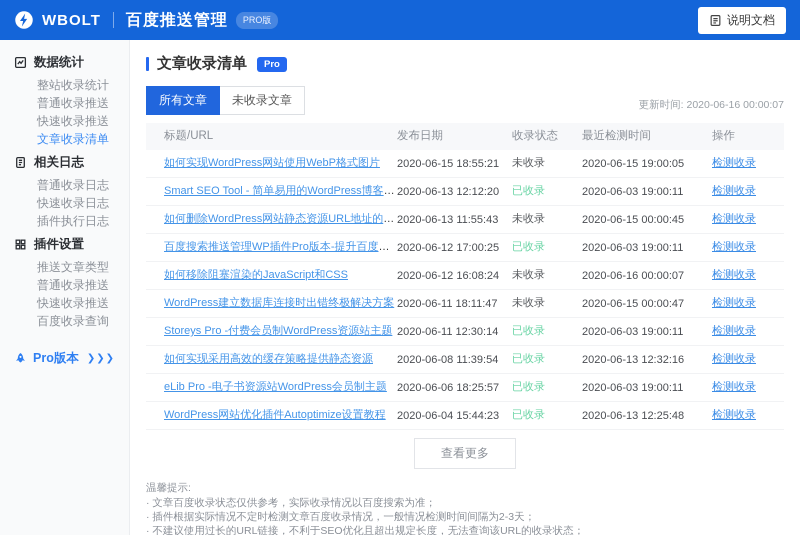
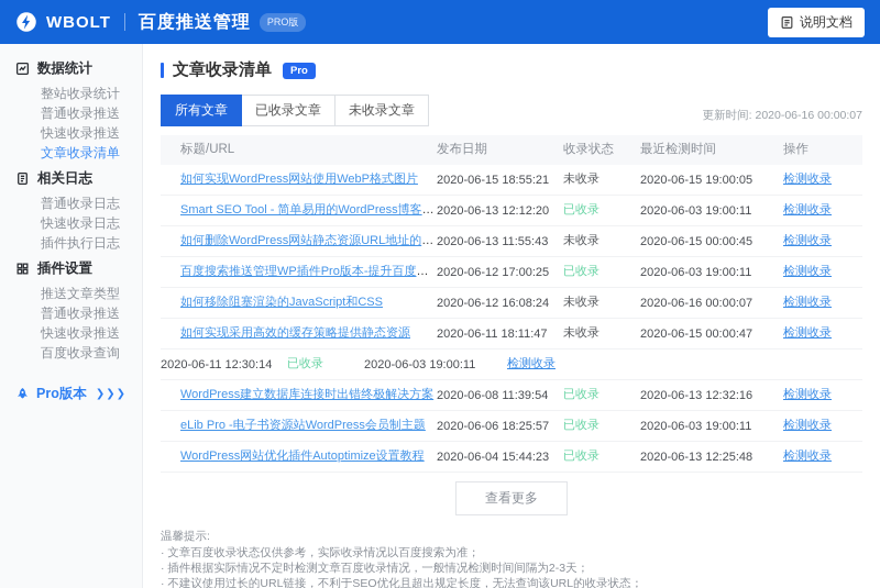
  WBOLT
  百度推送管理
  PRO版
  说明文档
  数据统计
  整站收录统计
  普通收录推送
  快速收录推送
  文章收录清单
  相关日志
  普通收录日志
  快速收录日志
  插件执行日志
  插件设置
  推送文章类型
  普通收录推送
  快速收录推送
  百度收录查询
  Pro版本
  ❯❯❯
  文章收录清单
  Pro
  所有文章
+ 已收录文章
  未收录文章
  更新时间: 2020-06-16 00:00:07
  标题/URL
  发布日期
  收录状态
  最近检测时间
  操作
  如何实现WordPress网站使用WebP格式图片
  2020-06-15 18:55:21
  未收录
  2020-06-15 19:00:05
  检测收录
  Smart SEO Tool - 简单易用的WordPress博客SE
  2020-06-13 12:12:20
  已收录
  2020-06-03 19:00:11
  检测收录
  如何删除WordPress网站静态资源URL地址的查
  2020-06-13 11:55:43
  未收录
  2020-06-15 00:00:45
  检测收录
  百度搜索推送管理WP插件Pro版本-提升百度收录
  2020-06-12 17:00:25
  已收录
  2020-06-03 19:00:11
  检测收录
  如何移除阻塞渲染的JavaScript和CSS
  2020-06-12 16:08:24
  未收录
  2020-06-16 00:00:07
  检测收录
- WordPress建立数据库连接时出错终极解决方案
+ 如何实现采用高效的缓存策略提供静态资源
  2020-06-11 18:11:47
  未收录
  2020-06-15 00:00:47
  检测收录
- Storeys Pro -付费会员制WordPress资源站主题
  2020-06-11 12:30:14
  已收录
  2020-06-03 19:00:11
  检测收录
- 如何实现采用高效的缓存策略提供静态资源
+ WordPress建立数据库连接时出错终极解决方案
  2020-06-08 11:39:54
  已收录
  2020-06-13 12:32:16
  检测收录
  eLib Pro -电子书资源站WordPress会员制主题
  2020-06-06 18:25:57
  已收录
  2020-06-03 19:00:11
  检测收录
  WordPress网站优化插件Autoptimize设置教程
  2020-06-04 15:44:23
  已收录
  2020-06-13 12:25:48
  检测收录
  查看更多
  温馨提示:
  文章百度收录状态仅供参考，实际收录情况以百度搜索为准；
  插件根据实际情况不定时检测文章百度收录情况，一般情况检测时间间隔为2-3天；
  不建议使用过长的URL链接，不利于SEO优化且超出规定长度，无法查询该URL的收录状态；
